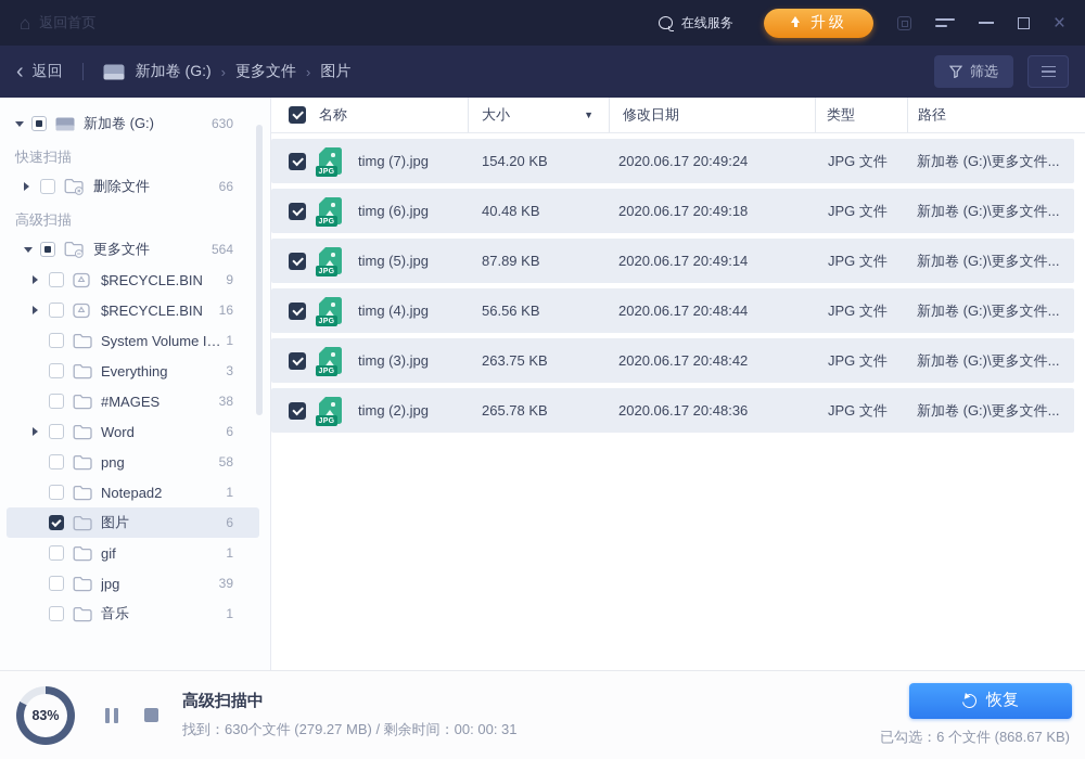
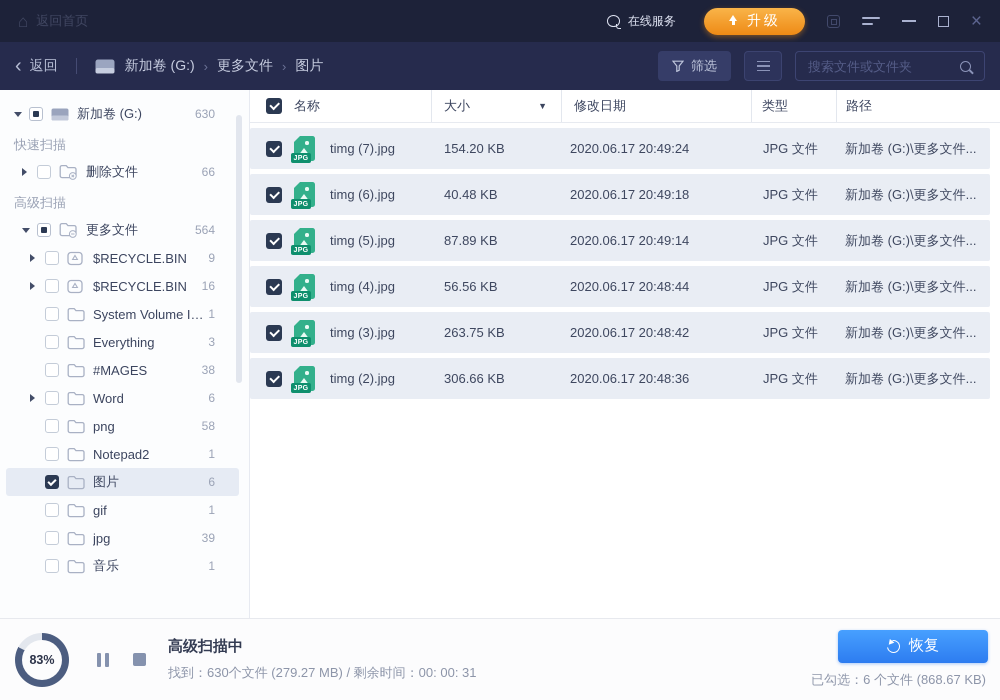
  ⌂
  返回首页
  在线服务
  升级
  ×
  ‹
  返回
  新加卷 (G:)
  ›
  更多文件
  ›
  图片
  筛选
+ 搜索文件或文件夹
  新加卷 (G:)
  630
  快速扫描
  删除文件
  66
  高级扫描
  更多文件
  564
  $RECYCLE.BIN
  9
  $RECYCLE.BIN
  16
  System Volume Inf..
  1
  Everything
  3
  #MAGES
  38
  Word
  6
  png
  58
  Notepad2
  1
  图片
  6
  gif
  1
  jpg
  39
  音乐
  1
  名称
  大小
  ▼
  修改日期
  类型
  路径
  timg (7).jpg
  154.20 KB
  2020.06.17 20:49:24
  JPG 文件
  新加卷 (G:)\更多文件...
  timg (6).jpg
  40.48 KB
  2020.06.17 20:49:18
  JPG 文件
  新加卷 (G:)\更多文件...
  timg (5).jpg
  87.89 KB
  2020.06.17 20:49:14
  JPG 文件
  新加卷 (G:)\更多文件...
  timg (4).jpg
  56.56 KB
  2020.06.17 20:48:44
  JPG 文件
  新加卷 (G:)\更多文件...
  timg (3).jpg
  263.75 KB
  2020.06.17 20:48:42
  JPG 文件
  新加卷 (G:)\更多文件...
  timg (2).jpg
- 265.78 KB
+ 306.66 KB
  2020.06.17 20:48:36
  JPG 文件
  新加卷 (G:)\更多文件...
  83%
  高级扫描中
  找到：630个文件 (279.27 MB) / 剩余时间：00: 00: 31
  恢复
  已勾选：6 个文件 (868.67 KB)
